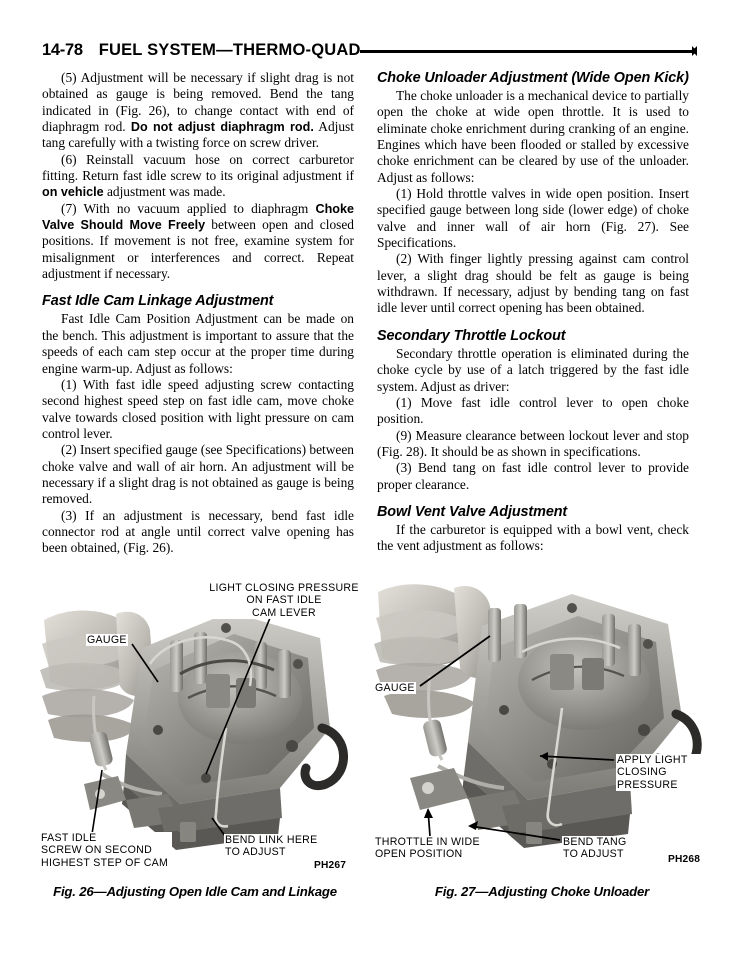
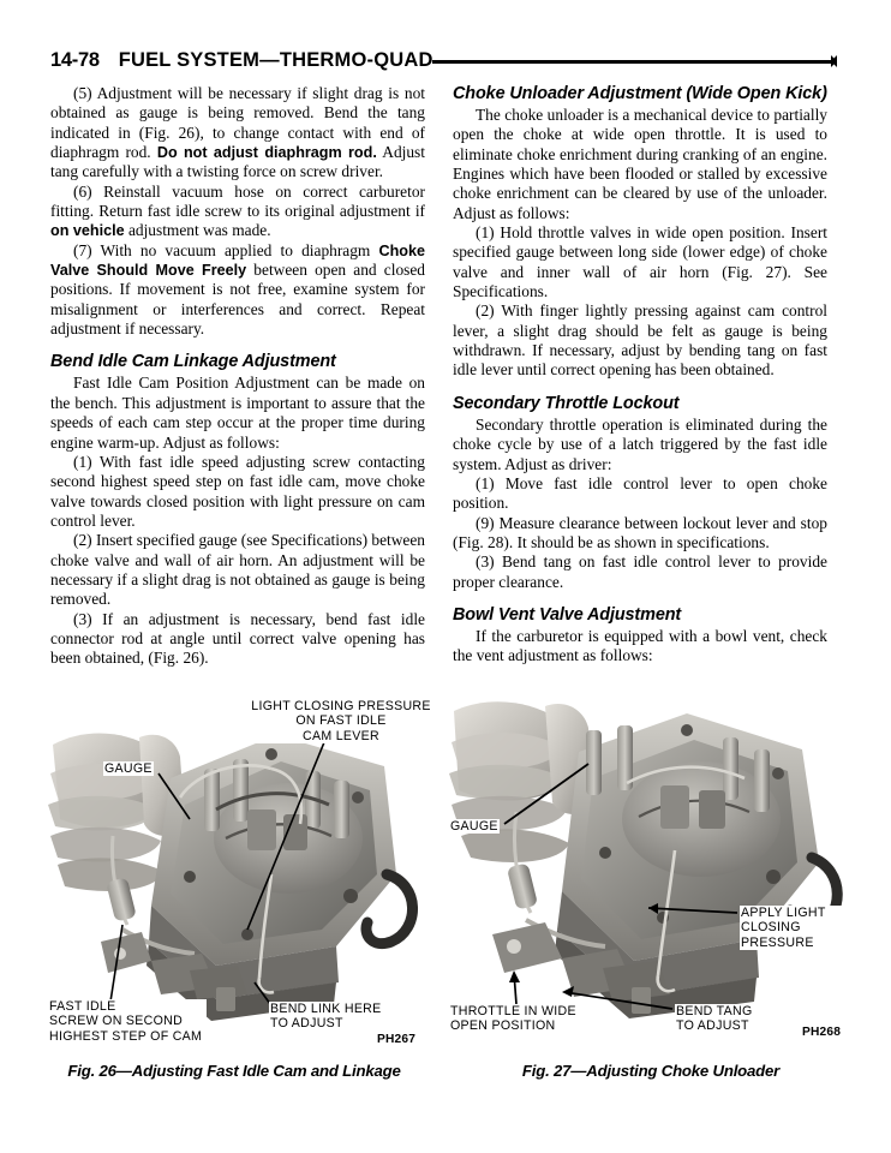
  14-78
  FUEL SYSTEM—THERMO-QUAD
  (5) Adjustment will be necessary if slight drag is not obtained as gauge is being removed. Bend the tang indicated in (Fig. 26), to change contact with end of diaphragm rod. Do not adjust diaphragm rod. Adjust tang carefully with a twisting force on screw driver.
  (6) Reinstall vacuum hose on correct carburetor fitting. Return fast idle screw to its original adjustment if on vehicle adjustment was made.
  (7) With no vacuum applied to diaphragm Choke Valve Should Move Freely between open and closed positions. If movement is not free, examine system for misalignment or interferences and correct. Repeat adjustment if necessary.
- Fast Idle Cam Linkage Adjustment
+ Bend Idle Cam Linkage Adjustment
  Fast Idle Cam Position Adjustment can be made on the bench. This adjustment is important to assure that the speeds of each cam step occur at the proper time during engine warm-up. Adjust as follows:
  (1) With fast idle speed adjusting screw contacting second highest speed step on fast idle cam, move choke valve towards closed position with light pressure on cam control lever.
  (2) Insert specified gauge (see Specifications) between choke valve and wall of air horn. An adjustment will be necessary if a slight drag is not obtained as gauge is being removed.
  (3) If an adjustment is necessary, bend fast idle connector rod at angle until correct valve opening has been obtained, (Fig. 26).
  Choke Unloader Adjustment (Wide Open Kick)
  The choke unloader is a mechanical device to partially open the choke at wide open throttle. It is used to eliminate choke enrichment during cranking of an engine. Engines which have been flooded or stalled by excessive choke enrichment can be cleared by use of the unloader. Adjust as follows:
  (1) Hold throttle valves in wide open position. Insert specified gauge between long side (lower edge) of choke valve and inner wall of air horn (Fig. 27). See Specifications.
  (2) With finger lightly pressing against cam control lever, a slight drag should be felt as gauge is being withdrawn. If necessary, adjust by bending tang on fast idle lever until correct opening has been obtained.
  Secondary Throttle Lockout
  Secondary throttle operation is eliminated during the choke cycle by use of a latch triggered by the fast idle system. Adjust as driver:
  (1) Move fast idle control lever to open choke position.
  (9) Measure clearance between lockout lever and stop (Fig. 28). It should be as shown in specifications.
  (3) Bend tang on fast idle control lever to provide proper clearance.
  Bowl Vent Valve Adjustment
  If the carburetor is equipped with a bowl vent, check the vent adjustment as follows:
  LIGHT CLOSING PRESSURE
  ON FAST IDLE
  CAM LEVER
  GAUGE
  FAST IDLE
  SCREW ON SECOND
  HIGHEST STEP OF CAM
  BEND LINK HERE
  TO ADJUST
  PH267
- Fig. 26—Adjusting Open Idle Cam and Linkage
+ Fig. 26—Adjusting Fast Idle Cam and Linkage
  GAUGE
  APPLY LIGHT
  CLOSING
  PRESSURE
  THROTTLE IN WIDE
  OPEN POSITION
  BEND TANG
  TO ADJUST
  PH268
  Fig. 27—Adjusting Choke Unloader
